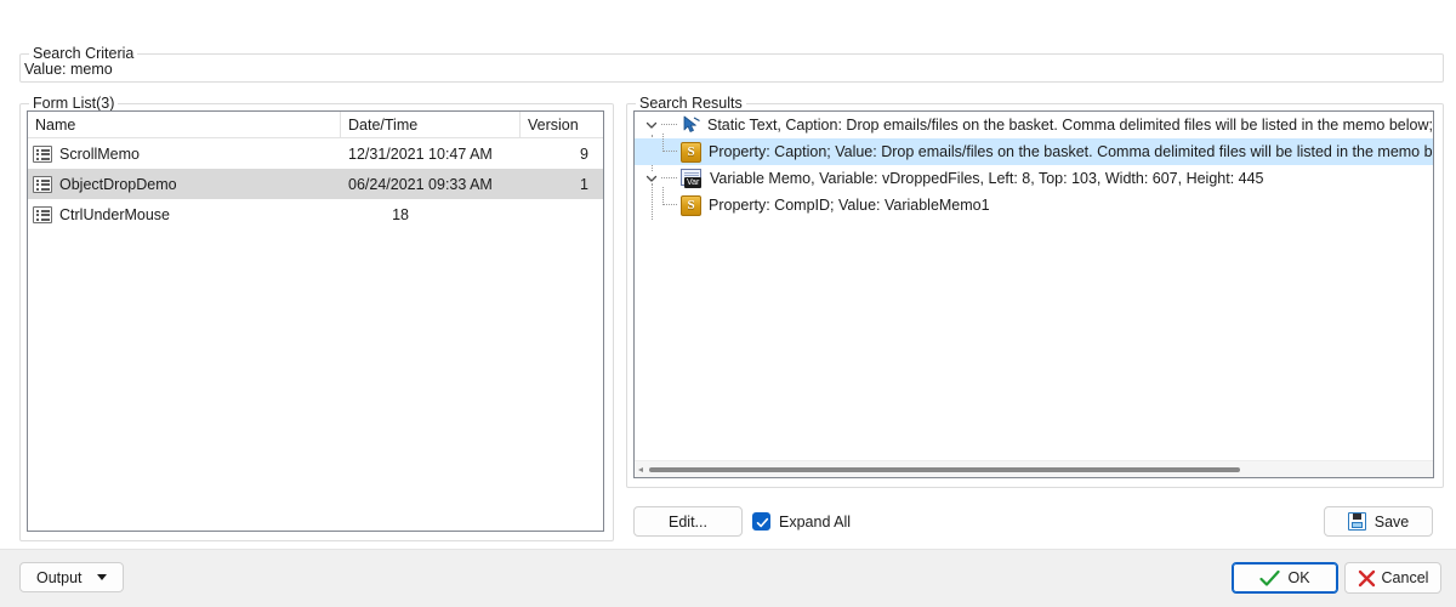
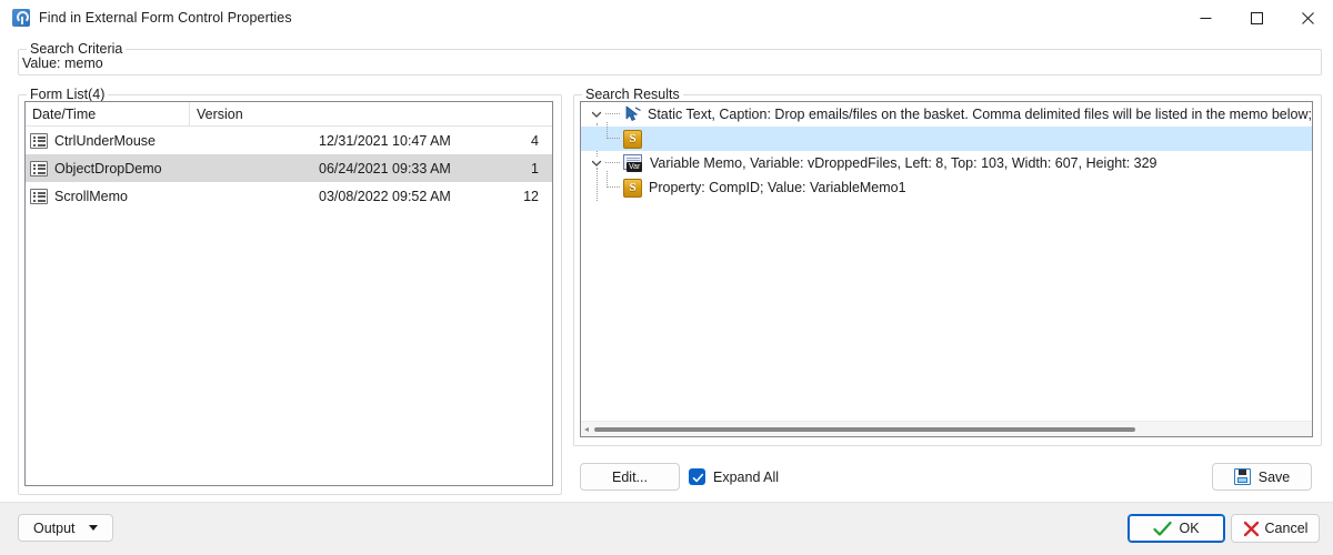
+ Find in External Form Control Properties
  Search Criteria
  Value: memo
- Form List(3)
+ Form List(4)
- Name
  Date/Time
  Version
- ScrollMemo
+ CtrlUnderMouse
  12/31/2021 10:47 AM
- 9
+ 4
  ObjectDropDemo
  06/24/2021 09:33 AM
  1
- CtrlUnderMouse
+ ScrollMemo
+ 03/08/2022 09:52 AM
- 18
+ 12
  Search Results
  Static Text, Caption: Drop emails/files on the basket. Comma delimited files will be listed in the memo below;
  S
- Property: Caption; Value: Drop emails/files on the basket. Comma delimited files will be listed in the memo b
- Variable Memo, Variable: vDroppedFiles, Left: 8, Top: 103, Width: 607, Height: 445
+ Variable Memo, Variable: vDroppedFiles, Left: 8, Top: 103, Width: 607, Height: 329
  S
  Property: CompID; Value: VariableMemo1
  Edit...
  Expand All
  Save
  Output
  OK
  Cancel
